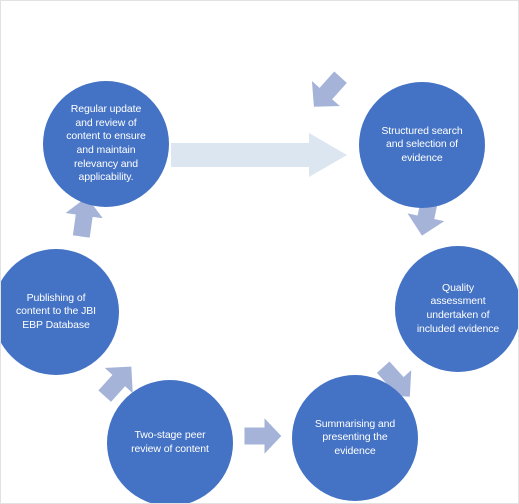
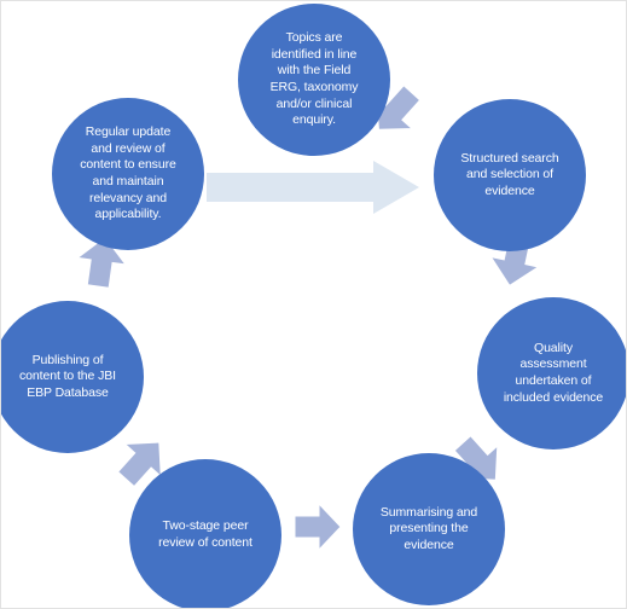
+ Topics are
+ identified in line
+ with the Field
+ ERG, taxonomy
+ and/or clinical
+ enquiry.
  Structured search
  and selection of
  evidence
  Quality
  assessment
  undertaken of
  included evidence
  Summarising and
  presenting the
  evidence
  Two-stage peer
  review of content
  Publishing of
  content to the JBI
  EBP Database
  Regular update
  and review of
  content to ensure
  and maintain
  relevancy and
  applicability.
